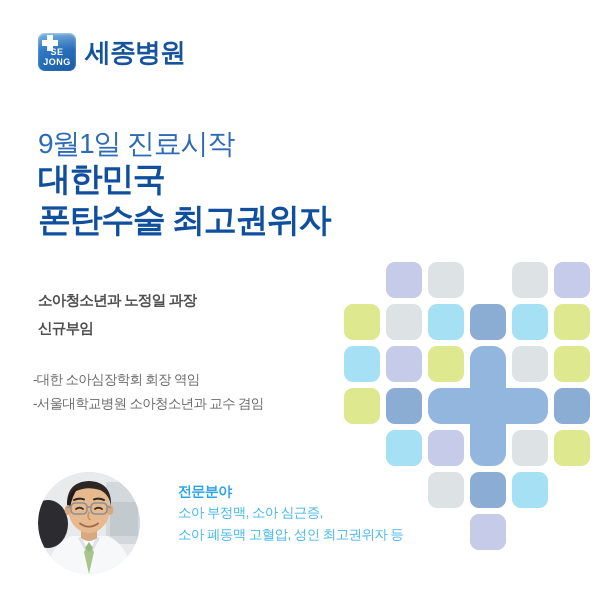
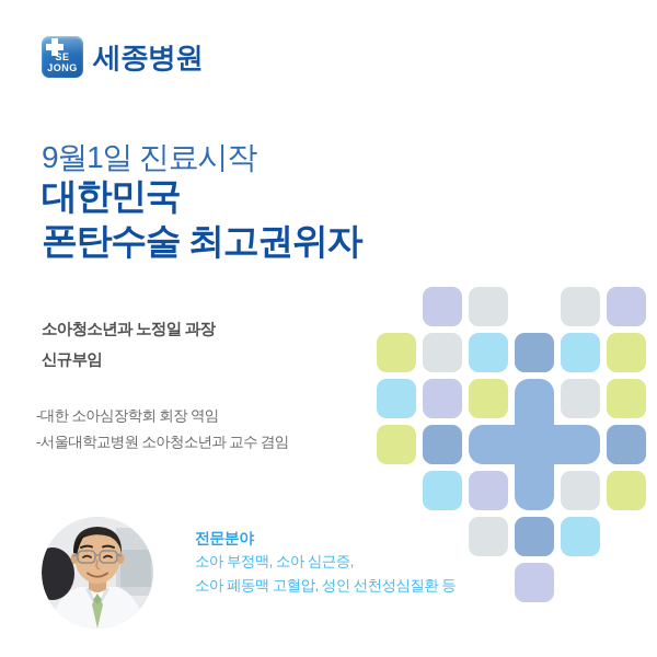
  SE
  JONG
  세종병원
  9월1일 진료시작
  대한민국
  폰탄수술 최고권위자
  소아청소년과 노정일 과장
  신규부임
  -대한 소아심장학회 회장 역임
  -서울대학교병원 소아청소년과 교수 겸임
  전문분야
  소아 부정맥, 소아 심근증,
- 소아 폐동맥 고혈압, 성인 최고권위자 등
+ 소아 폐동맥 고혈압, 성인 선천성심질환 등
